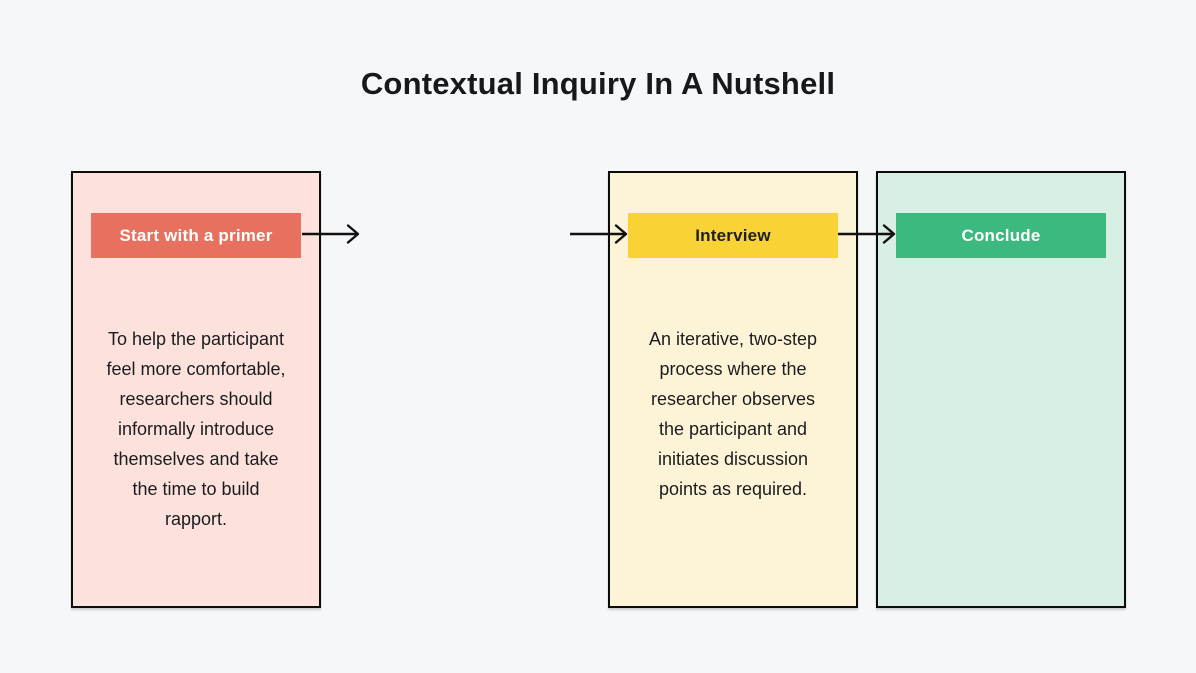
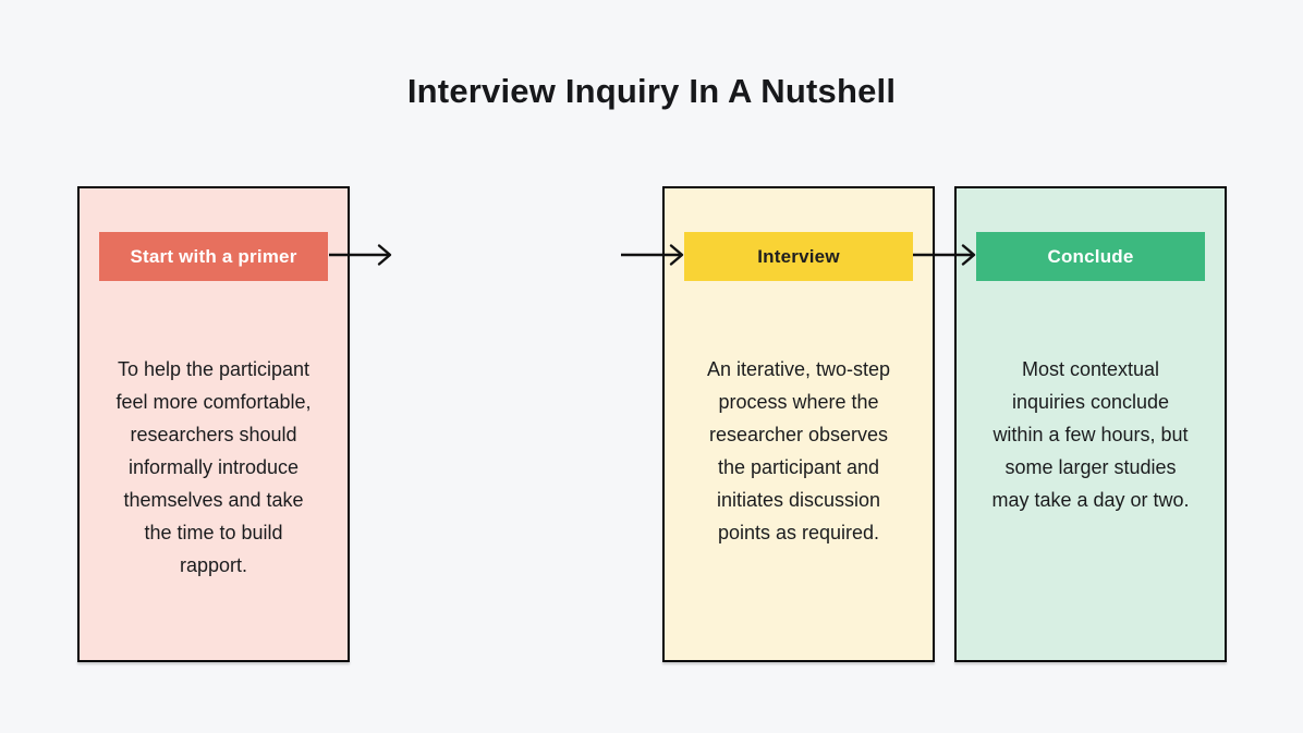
- Contextual Inquiry In A Nutshell
+ Interview Inquiry In A Nutshell
  Start with a primer
  To help the participant
  feel more comfortable,
  researchers should
  informally introduce
  themselves and take
  the time to build
  rapport.
  Interview
  An iterative, two-step
  process where the
  researcher observes
  the participant and
  initiates discussion
  points as required.
  Conclude
+ Most contextual
+ inquiries conclude
+ within a few hours, but
+ some larger studies
+ may take a day or two.
